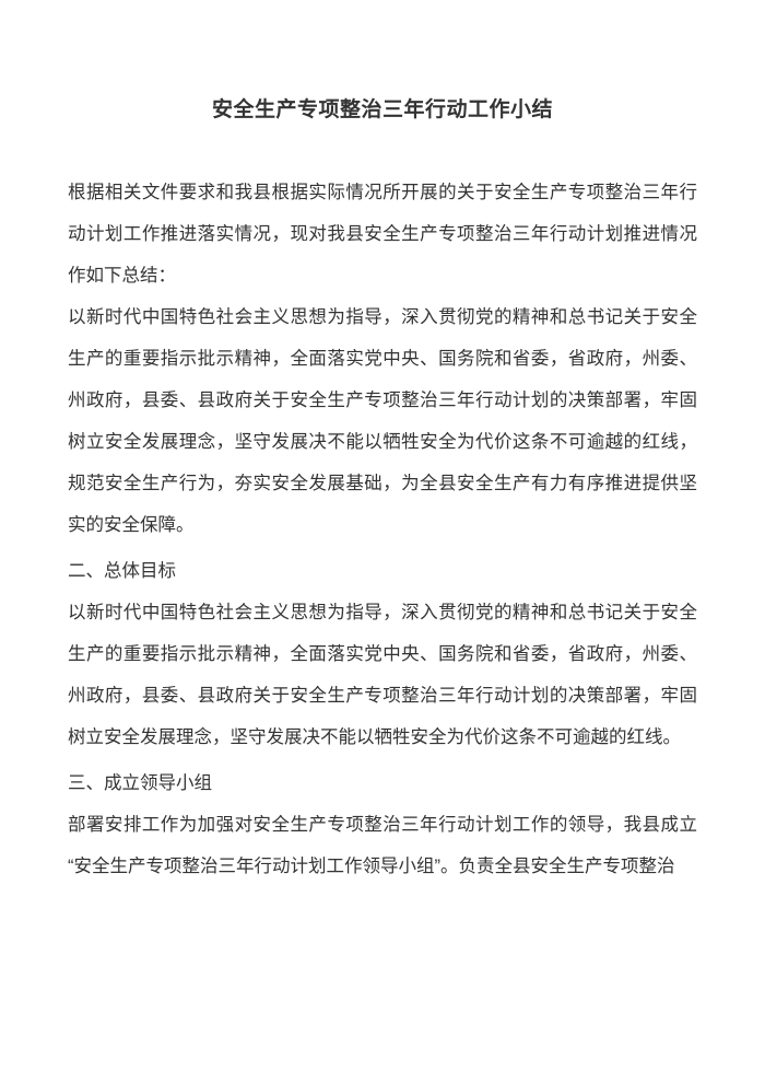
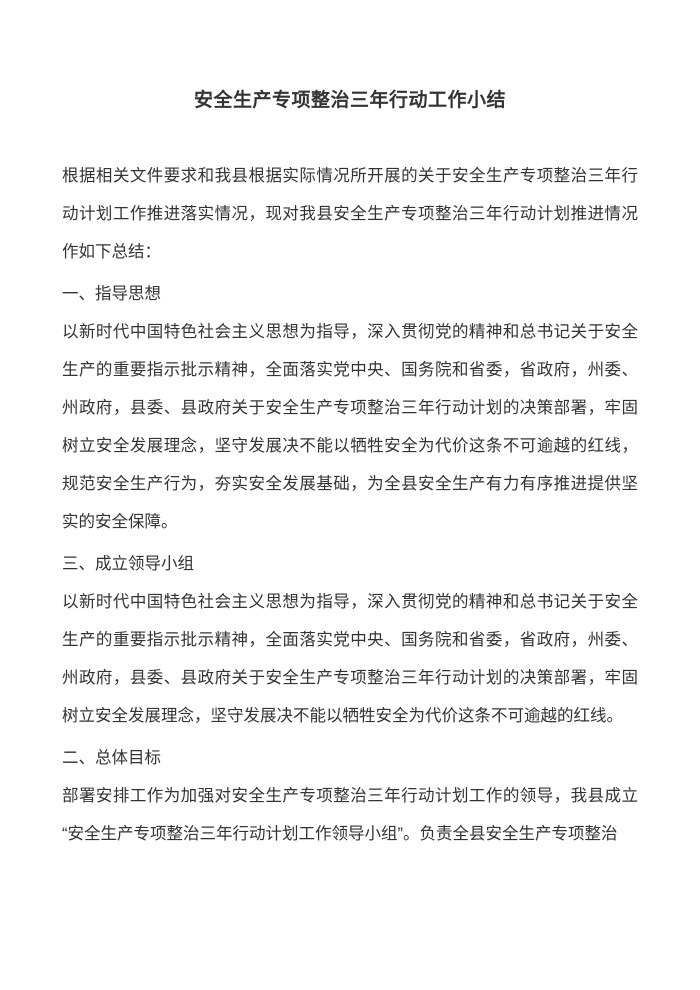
  安全生产专项整治三年行动工作小结
  根据相关文件要求和我县根据实际情况所开展的关于安全生产专项整治三年行动计划工作推进落实情况，现对我县安全生产专项整治三年行动计划推进情况作如下总结：
+ 一、指导思想
  以新时代中国特色社会主义思想为指导，深入贯彻党的精神和总书记关于安全生产的重要指示批示精神，全面落实党中央、国务院和省委，省政府，州委、州政府，县委、县政府关于安全生产专项整治三年行动计划的决策部署，牢固树立安全发展理念，坚守发展决不能以牺牲安全为代价这条不可逾越的红线，规范安全生产行为，夯实安全发展基础，为全县安全生产有力有序推进提供坚实的安全保障。
- 二、总体目标
+ 三、成立领导小组
  以新时代中国特色社会主义思想为指导，深入贯彻党的精神和总书记关于安全生产的重要指示批示精神，全面落实党中央、国务院和省委，省政府，州委、州政府，县委、县政府关于安全生产专项整治三年行动计划的决策部署，牢固树立安全发展理念，坚守发展决不能以牺牲安全为代价这条不可逾越的红线。
- 三、成立领导小组
+ 二、总体目标
  部署安排工作为加强对安全生产专项整治三年行动计划工作的领导，我县成立“安全生产专项整治三年行动计划工作领导小组”。负责全县安全生产专项整治
